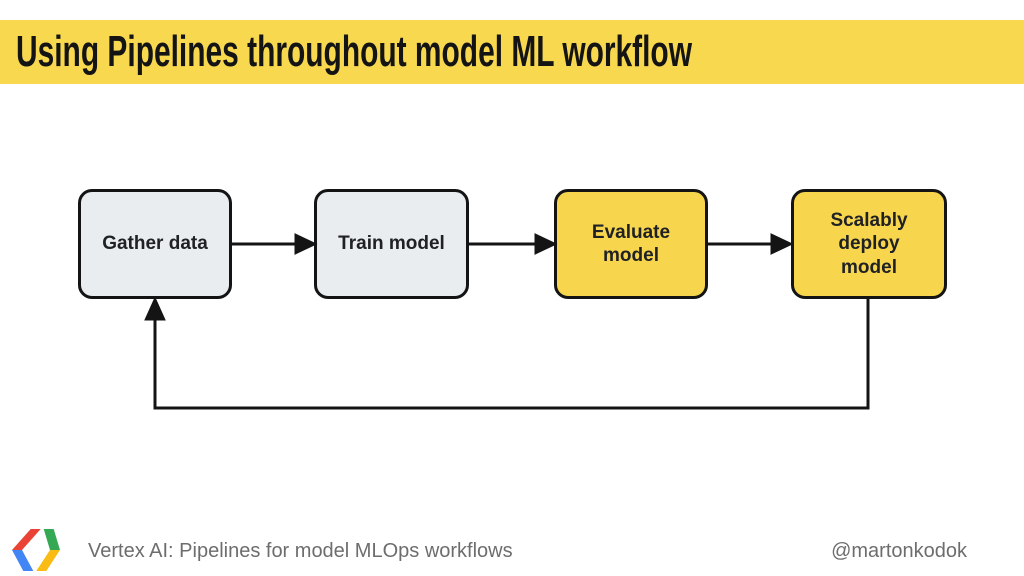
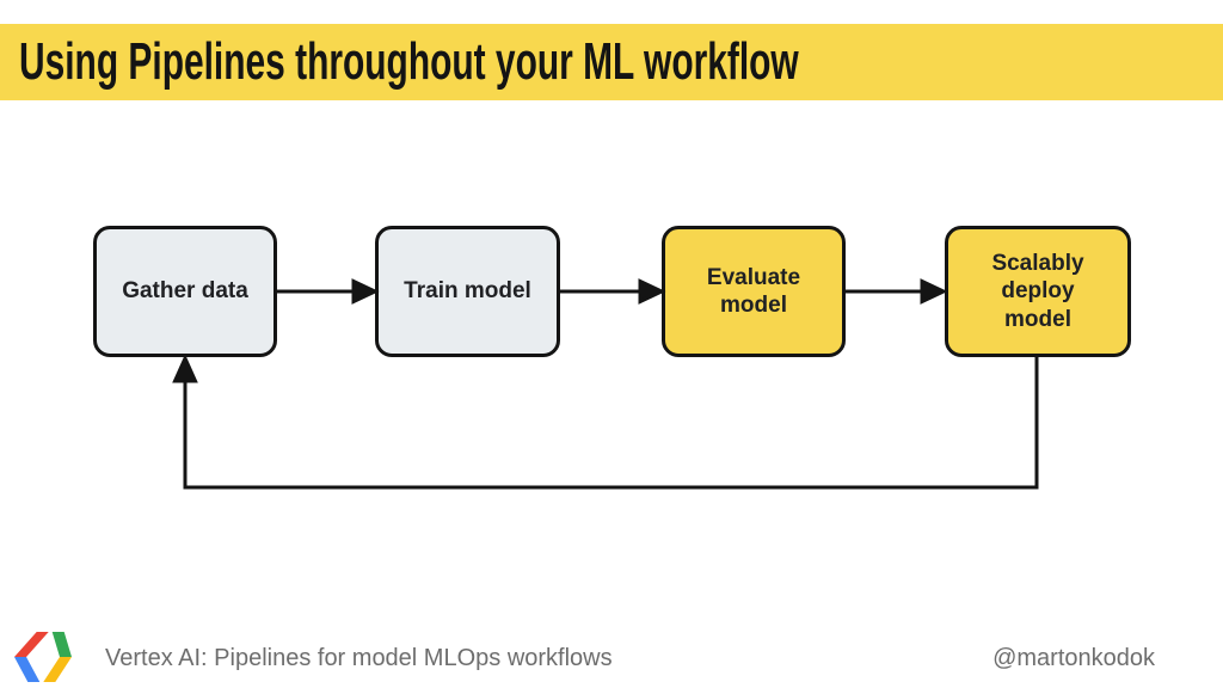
- Using Pipelines throughout model ML workflow
+ Using Pipelines throughout your ML workflow
  Gather data
  Train model
  Evaluate
  model
  Scalably
  deploy
  model
  Vertex AI: Pipelines for model MLOps workflows
  @martonkodok
